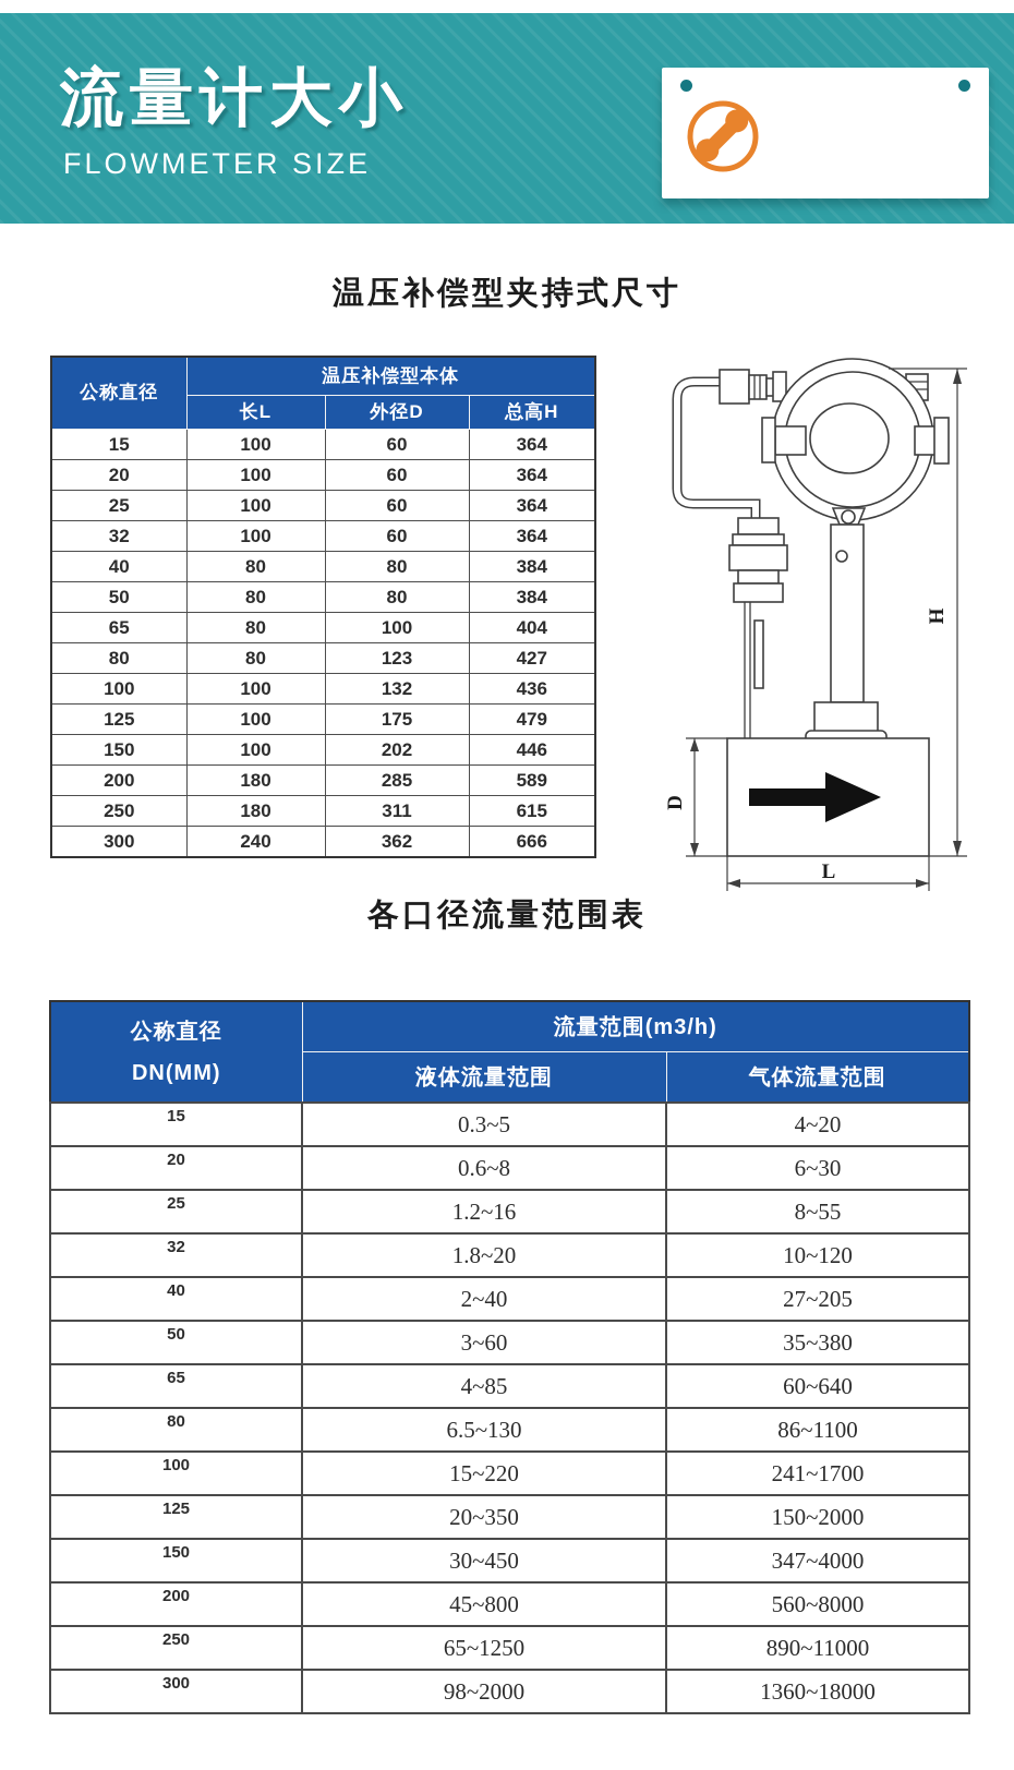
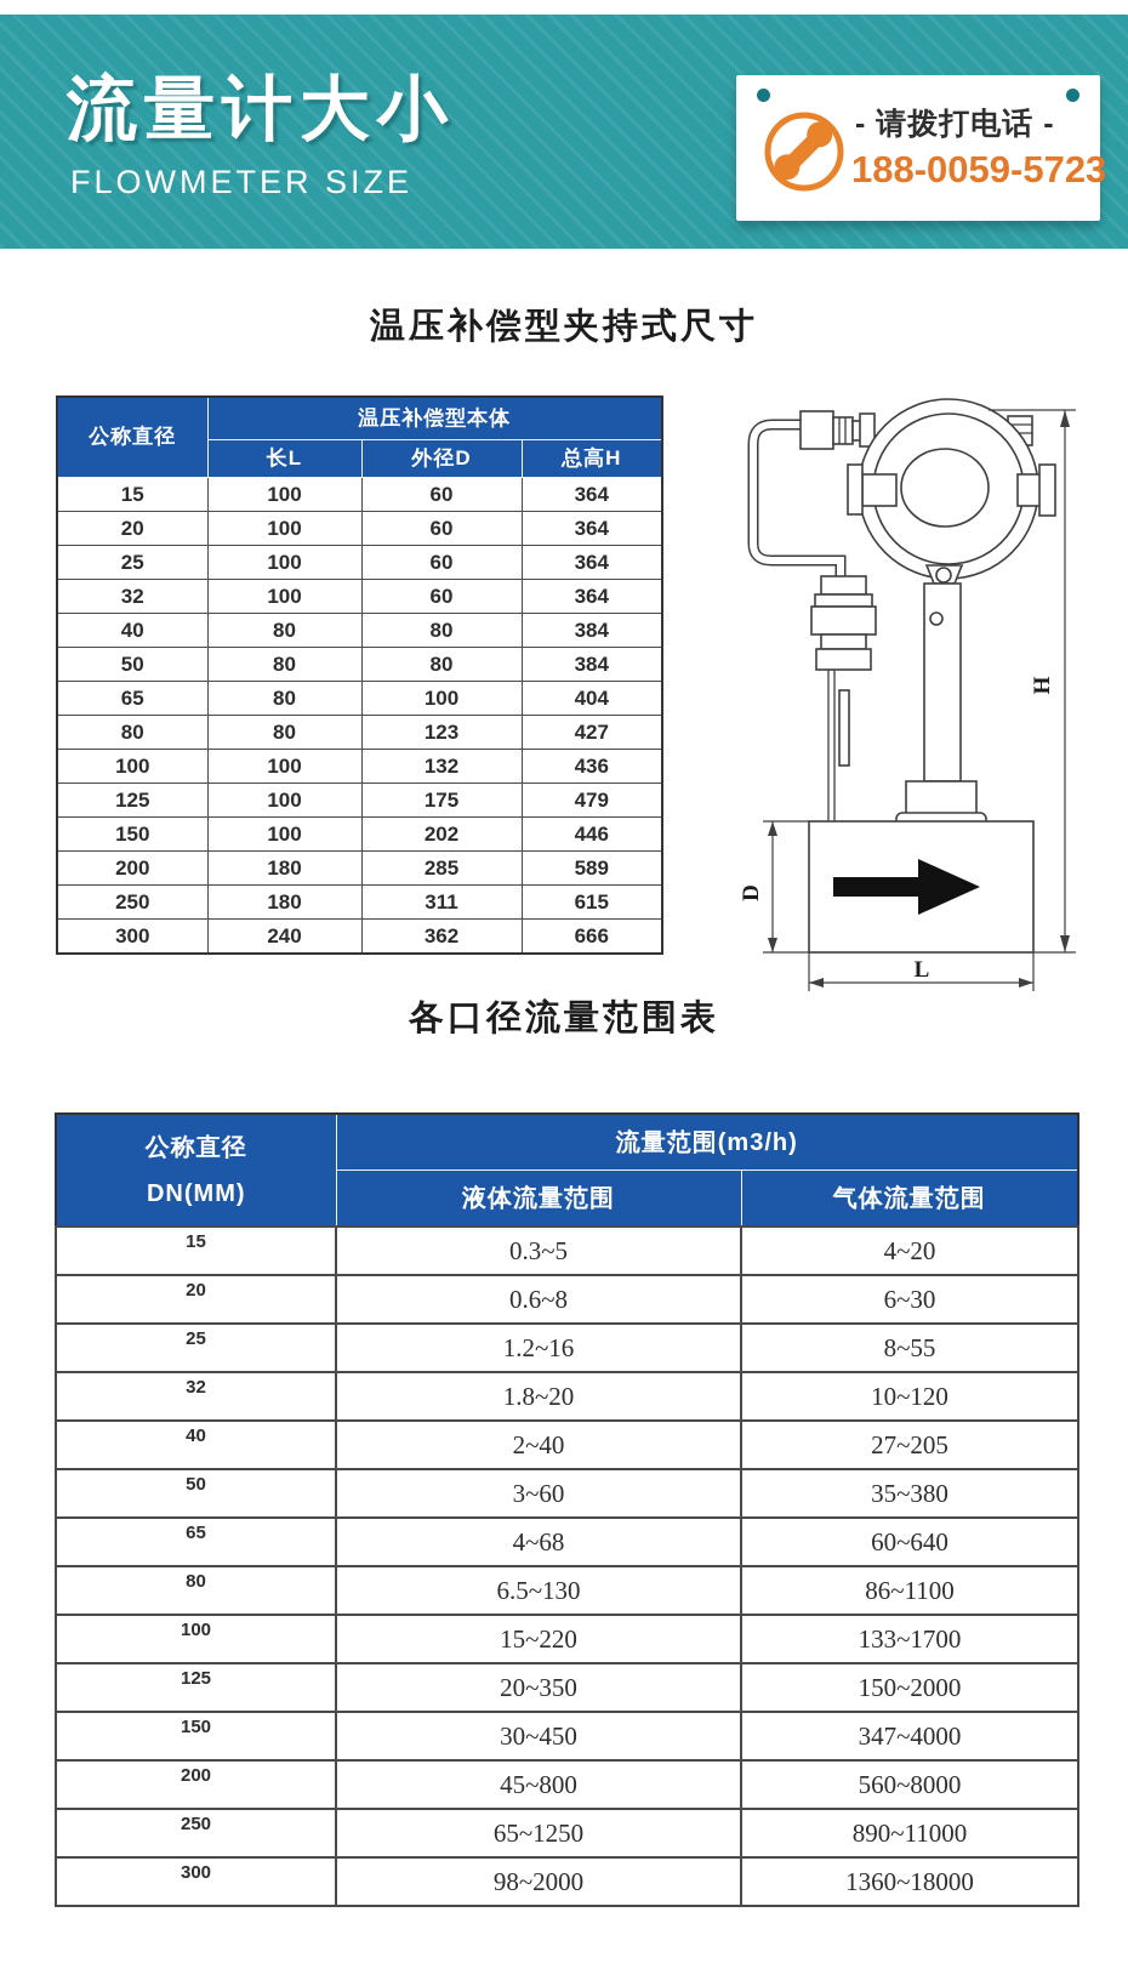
  流量计大小
  FLOWMETER SIZE
+ - 请拨打电话 -
+ 188-0059-5723
  温压补偿型夹持式尺寸
  公称直径	温压补偿型本体
  长L	外径D	总高H
  15	100	60	364
  20	100	60	364
  25	100	60	364
  32	100	60	364
  40	80	80	384
  50	80	80	384
  65	80	100	404
  80	80	123	427
  100	100	132	436
  125	100	175	479
  150	100	202	446
  200	180	285	589
  250	180	311	615
  300	240	362	666
  L
  各口径流量范围表
  公称直径 DN(MM)	流量范围(m3/h)
  液体流量范围	气体流量范围
  15	0.3~5	4~20
  20	0.6~8	6~30
  25	1.2~16	8~55
  32	1.8~20	10~120
  40	2~40	27~205
  50	3~60	35~380
- 65	4~85	60~640
+ 65	4~68	60~640
  80	6.5~130	86~1100
- 100	15~220	241~1700
+ 100	15~220	133~1700
  125	20~350	150~2000
  150	30~450	347~4000
  200	45~800	560~8000
  250	65~1250	890~11000
  300	98~2000	1360~18000
